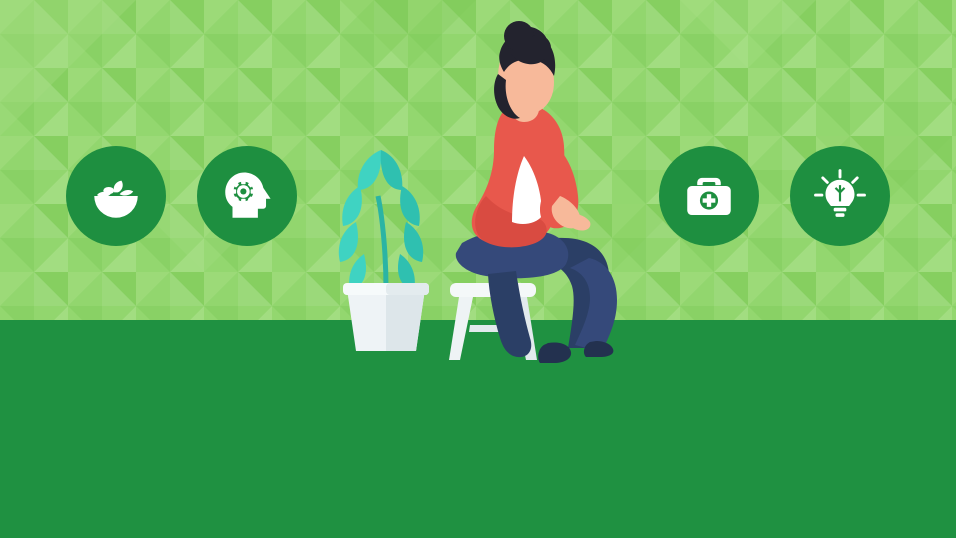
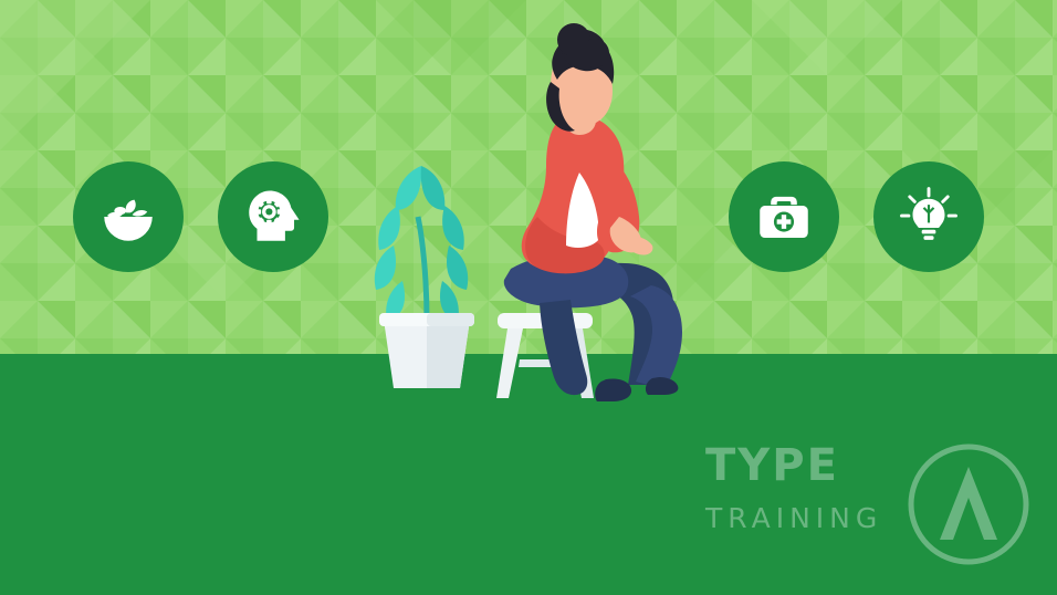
+ TYPE
+ TRAINING
